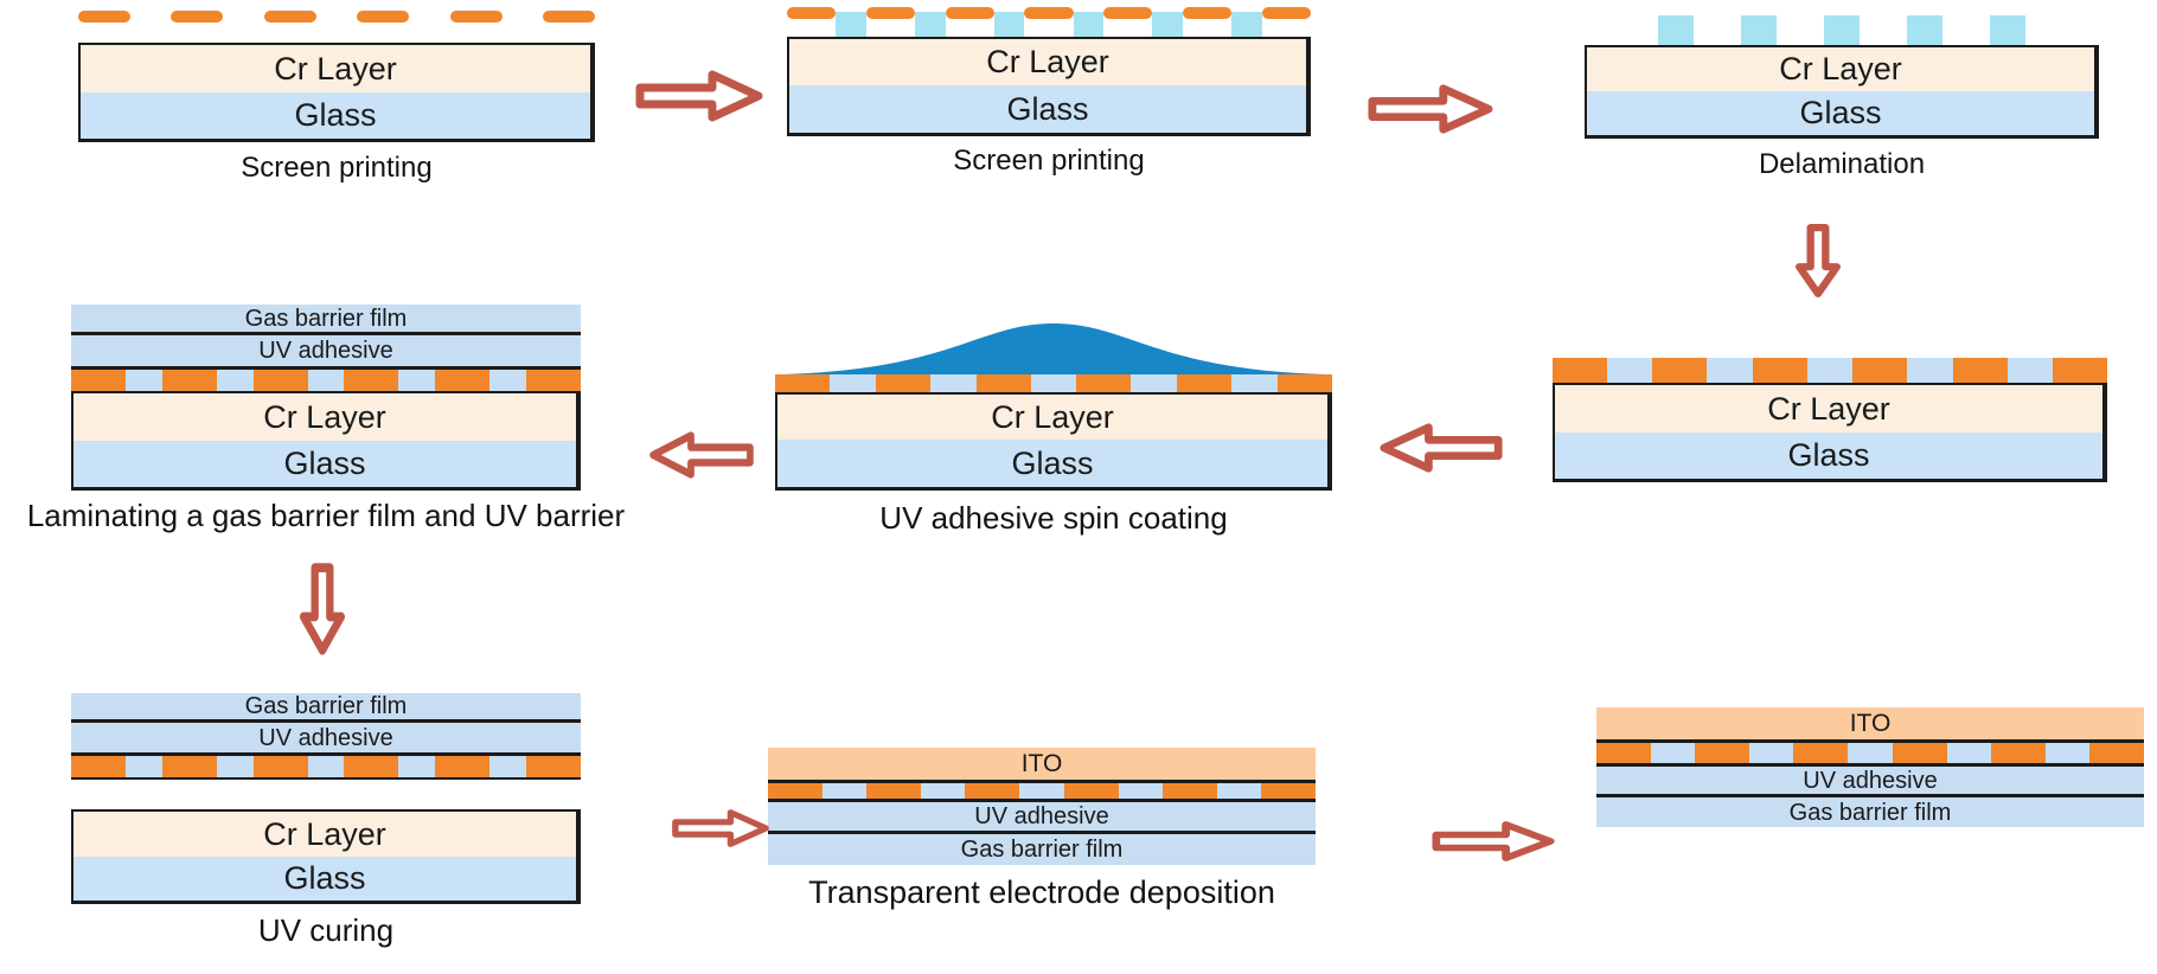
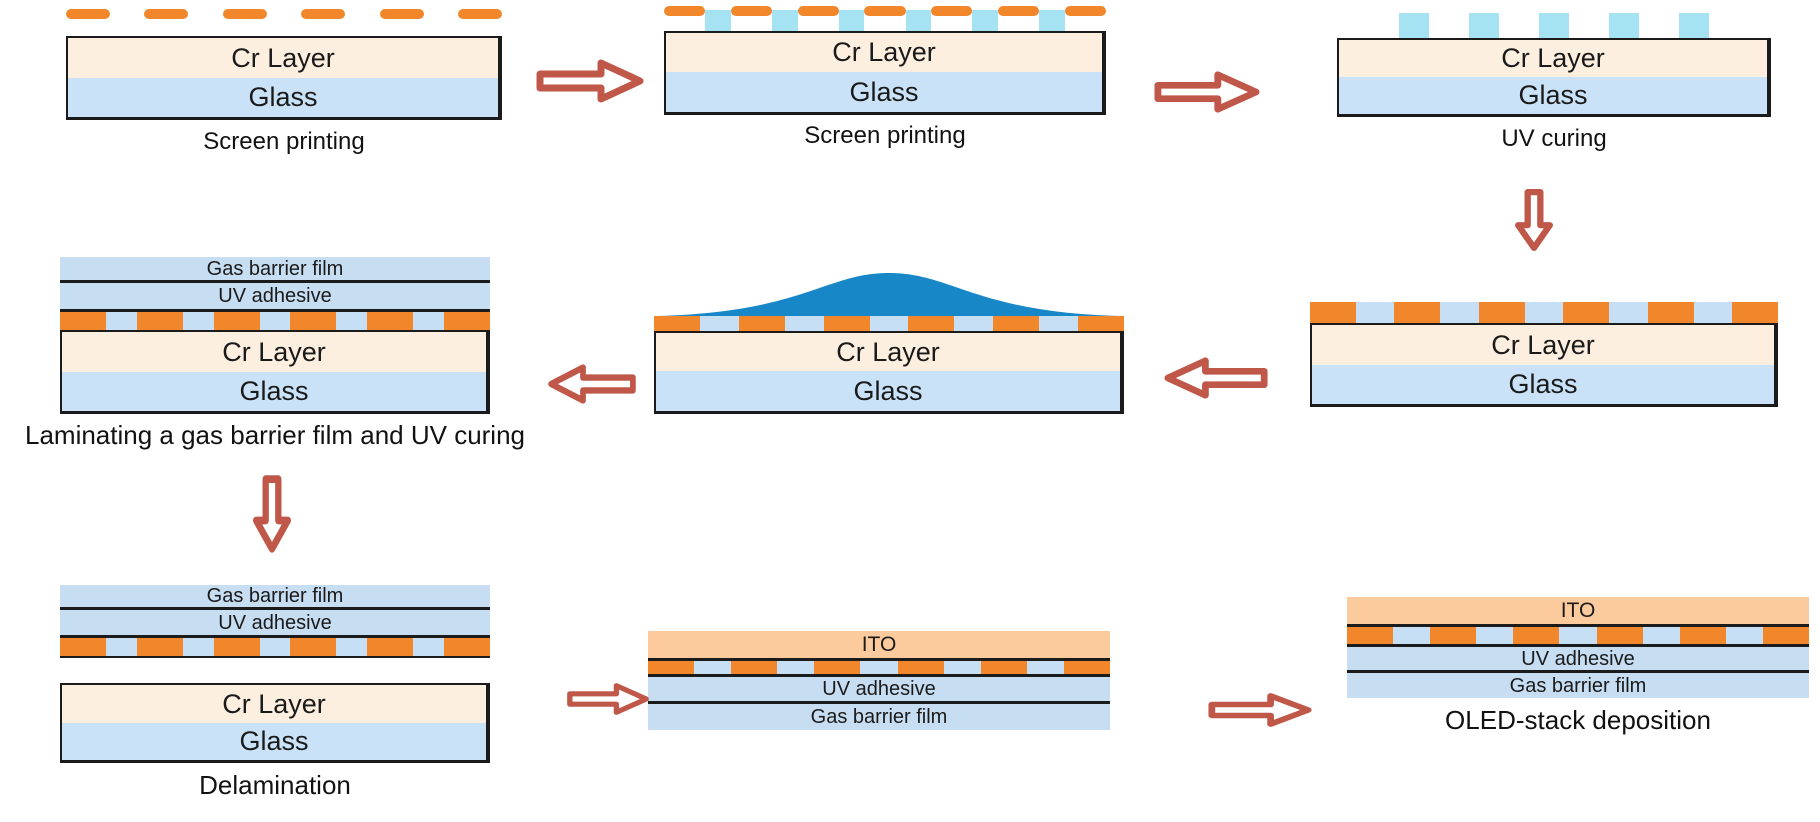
  Cr Layer
  Glass
  Screen printing
  Cr Layer
  Glass
  Screen printing
  Cr Layer
  Glass
- Delamination
+ UV curing
  Cr Layer
  Glass
  Cr Layer
  Glass
- UV adhesive spin coating
  Gas barrier film
  UV adhesive
  Cr Layer
  Glass
- Laminating a gas barrier film and UV barrier
+ Laminating a gas barrier film and UV curing
  Gas barrier film
  UV adhesive
  Cr Layer
  Glass
- UV curing
+ Delamination
  ITO
  UV adhesive
  Gas barrier film
- Transparent electrode deposition
  ITO
  UV adhesive
  Gas barrier film
+ OLED-stack deposition
